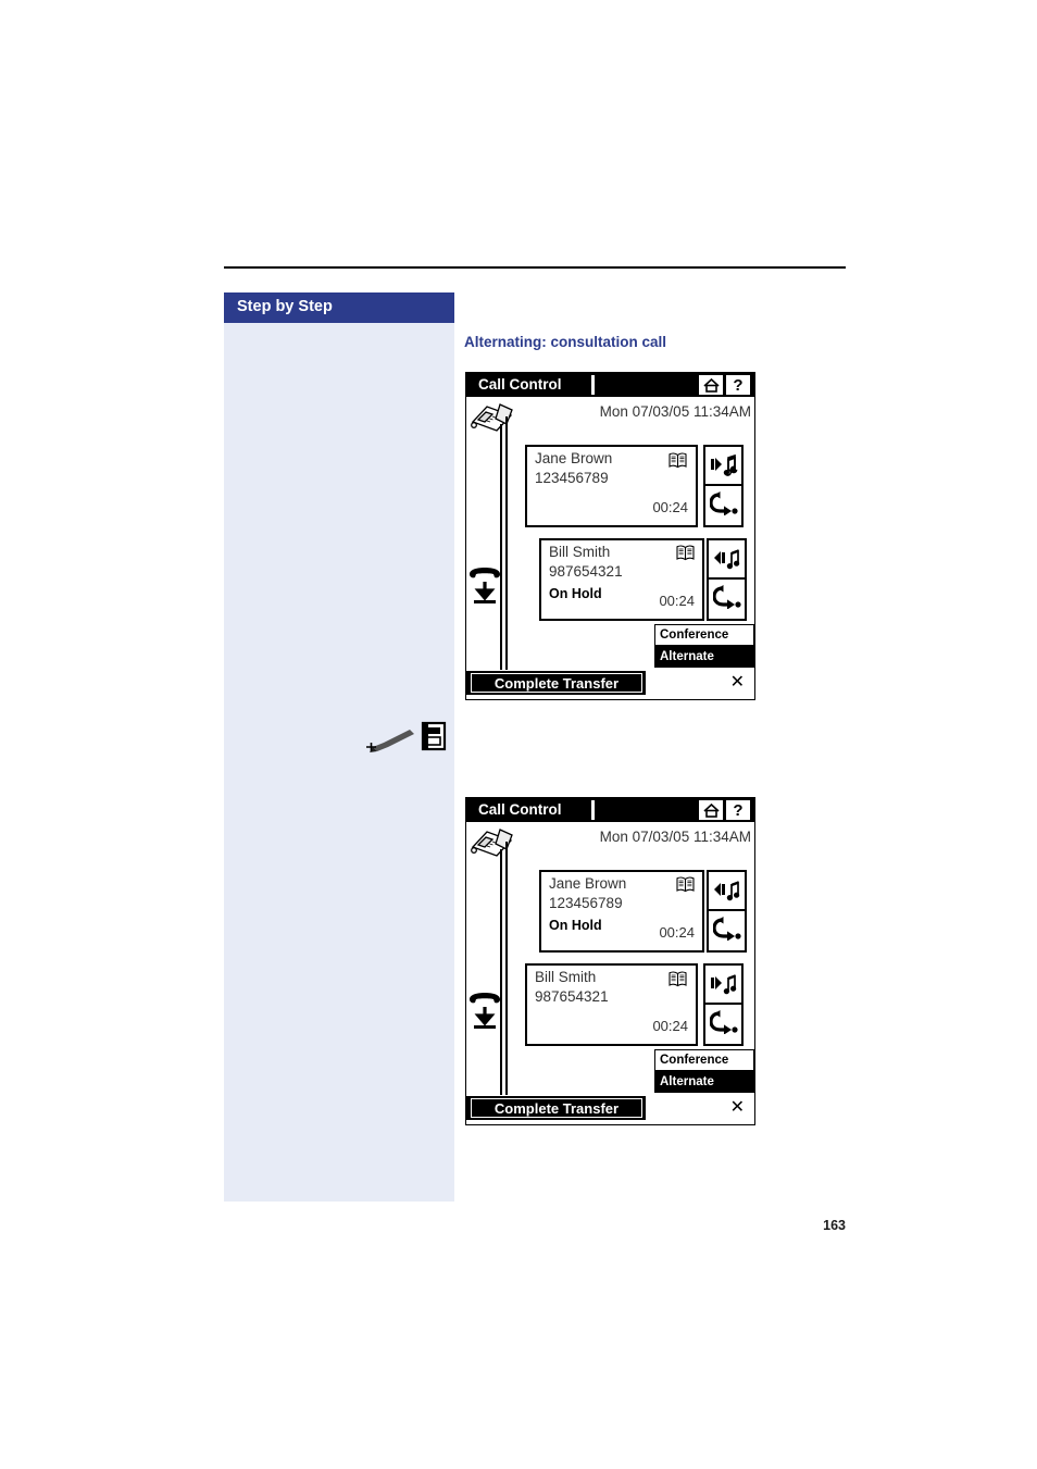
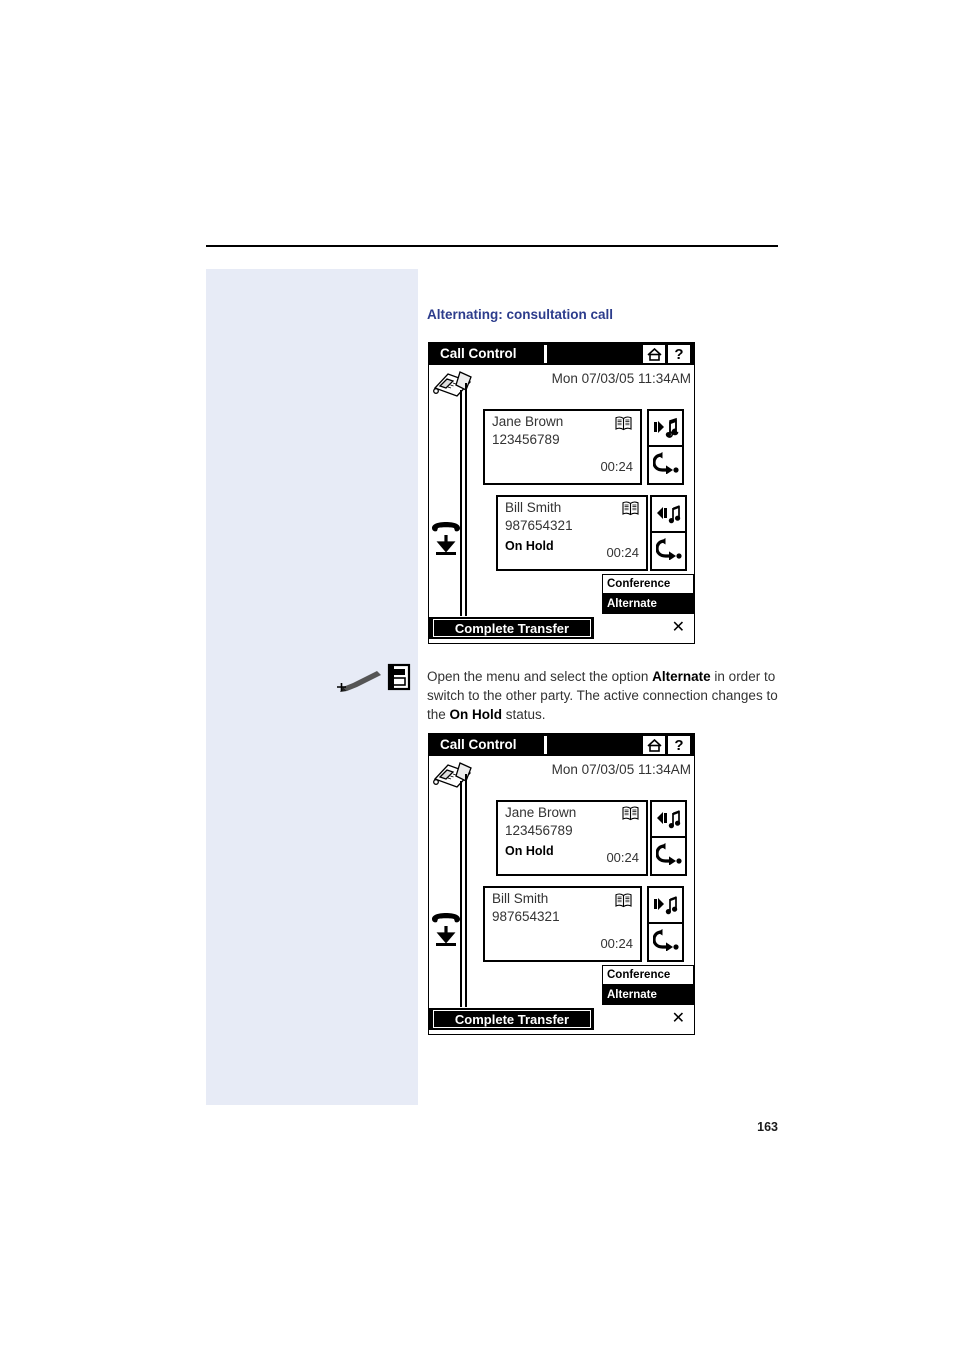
- Step by Step
  Alternating: consultation call
  Call Control
  ?
  Mon 07/03/05 11:34AM
  Jane Brown
  123456789
  00:24
  Bill Smith
  987654321
  On Hold
  00:24
  Conference
  Alternate
  Complete Transfer
  ✕
+ Open the menu and select the option Alternate in order to switch to the other party. The active connection changes to the On Hold status.
  Call Control
  ?
  Mon 07/03/05 11:34AM
  Jane Brown
  123456789
  On Hold
  00:24
  Bill Smith
  987654321
  00:24
  Conference
  Alternate
  Complete Transfer
  ✕
  163
